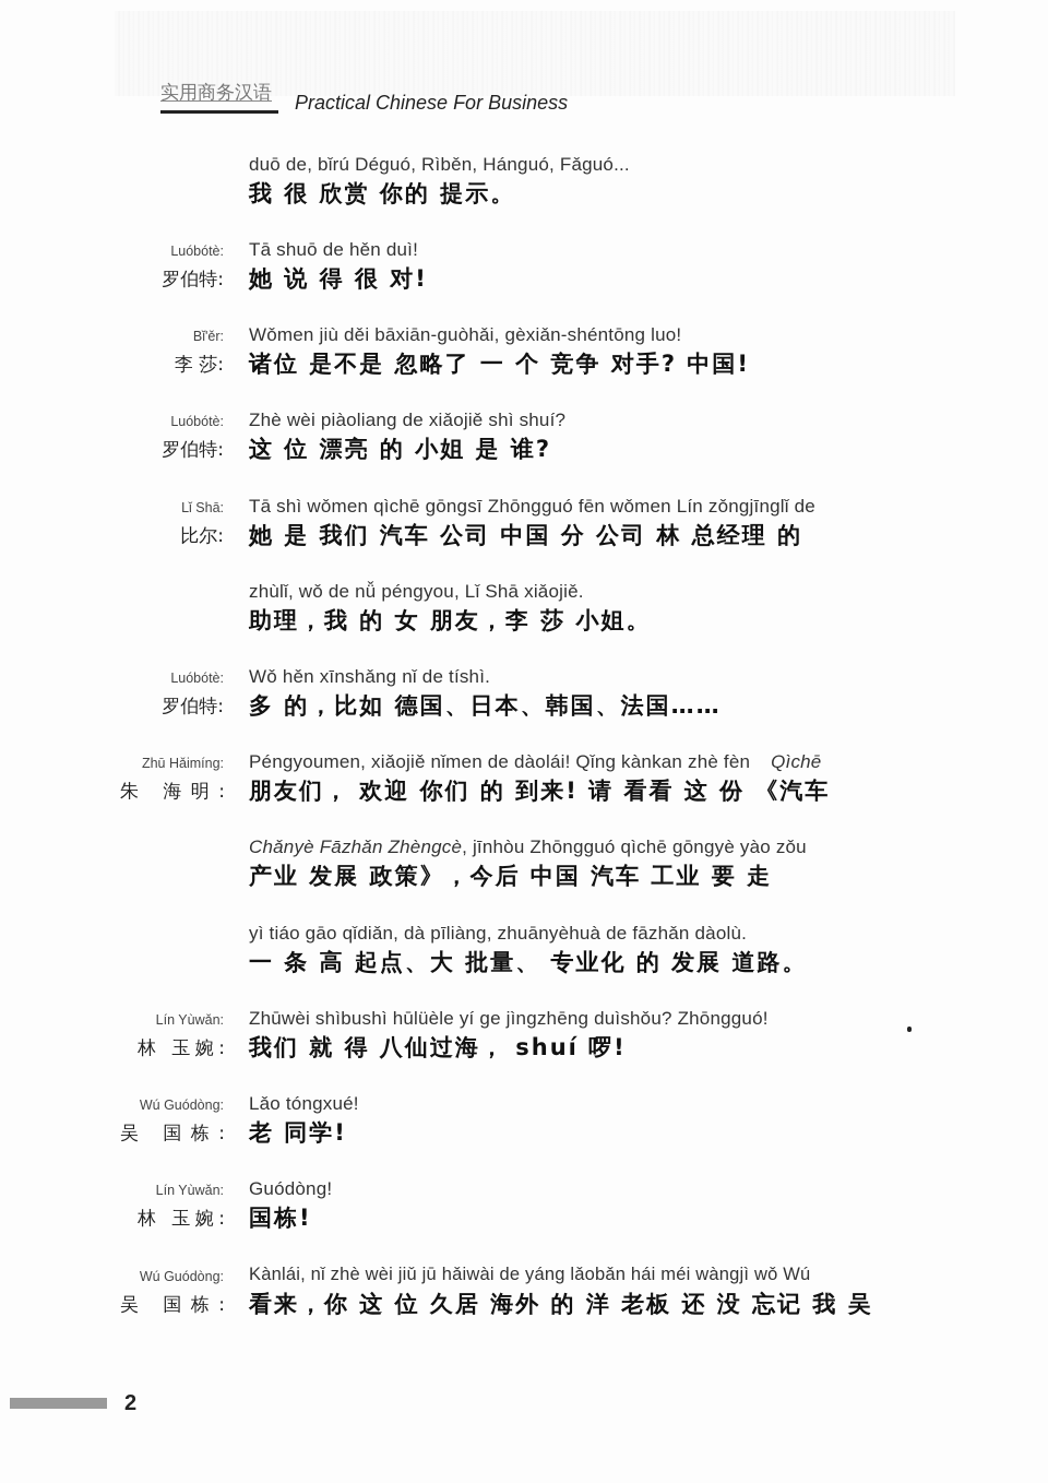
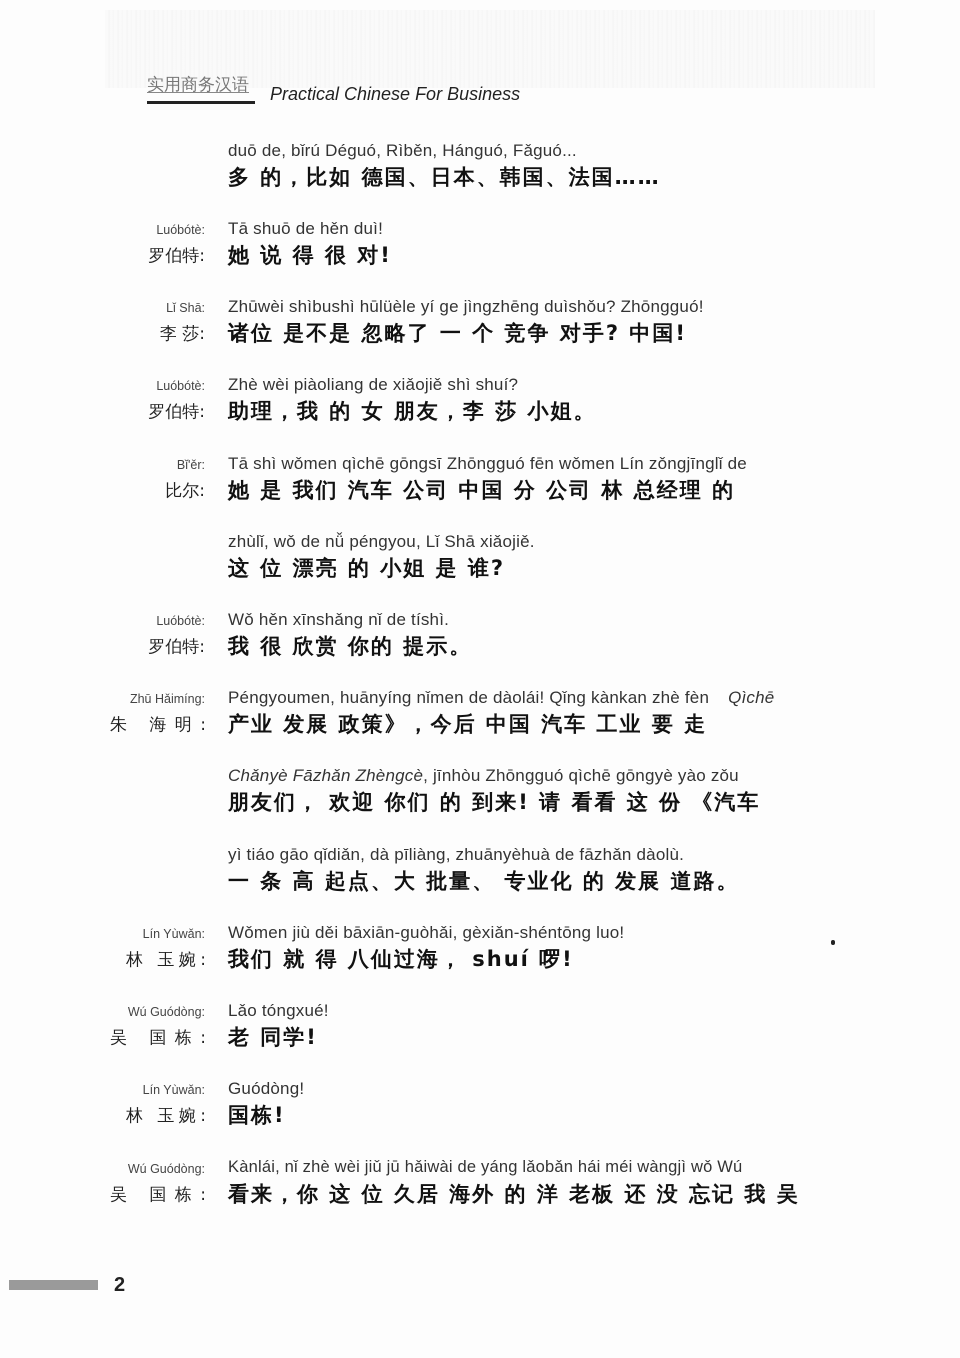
  实用商务汉语
  Practical Chinese For Business
  duō de, bǐrú Déguó, Rìběn, Hánguó, Fǎguó...
- 我 很 欣赏 你的 提示。
+ 多 的，比如 德国、日本、韩国、法国……
  Luóbótè:
  罗伯特:
  Tā shuō de hěn duì!
  她 说 得 很 对!
- Bǐ'ěr:
+ Lǐ Shā:
  李 莎:
- Wǒmen jiù děi bāxiān-guòhǎi, gèxiǎn-shéntōng luo!
+ Zhūwèi shìbushì hūlüèle yí ge jìngzhēng duìshǒu? Zhōngguó!
  诸位 是不是 忽略了 一 个 竞争 对手? 中国!
  Luóbótè:
  罗伯特:
  Zhè wèi piàoliang de xiǎojiě shì shuí?
- 这 位 漂亮 的 小姐 是 谁?
+ 助理，我 的 女 朋友，李 莎 小姐。
- Lǐ Shā:
+ Bǐ'ěr:
  比尔:
  Tā shì wǒmen qìchē gōngsī Zhōngguó fēn wǒmen Lín zǒngjīnglǐ de
  她 是 我们 汽车 公司 中国 分 公司 林 总经理 的
  zhùlǐ, wǒ de nǚ péngyou, Lǐ Shā xiǎojiě.
- 助理，我 的 女 朋友，李 莎 小姐。
+ 这 位 漂亮 的 小姐 是 谁?
  Luóbótè:
  罗伯特:
  Wǒ hěn xīnshǎng nǐ de tíshì.
- 多 的，比如 德国、日本、韩国、法国……
+ 我 很 欣赏 你的 提示。
  Zhū Hǎimíng:
  朱 海明:
- Péngyoumen, xiǎojiě nǐmen de dàolái! Qǐng kànkan zhè fèn Qìchē
+ Péngyoumen, huānyíng nǐmen de dàolái! Qǐng kànkan zhè fèn Qìchē
- 朋友们， 欢迎 你们 的 到来! 请 看看 这 份 《汽车
+ 产业 发展 政策》，今后 中国 汽车 工业 要 走
  Chǎnyè Fāzhǎn Zhèngcè, jīnhòu Zhōngguó qìchē gōngyè yào zǒu
- 产业 发展 政策》，今后 中国 汽车 工业 要 走
+ 朋友们， 欢迎 你们 的 到来! 请 看看 这 份 《汽车
  yì tiáo gāo qǐdiǎn, dà pīliàng, zhuānyèhuà de fāzhǎn dàolù.
  一 条 高 起点、大 批量、 专业化 的 发展 道路。
  Lín Yùwǎn:
  林 玉婉:
- Zhūwèi shìbushì hūlüèle yí ge jìngzhēng duìshǒu? Zhōngguó!
+ Wǒmen jiù děi bāxiān-guòhǎi, gèxiǎn-shéntōng luo!
  我们 就 得 八仙过海， shuí 啰!
  Wú Guódòng:
  吴 国栋:
  Lǎo tóngxué!
  老 同学!
  Lín Yùwǎn:
  林 玉婉:
  Guódòng!
  国栋!
  Wú Guódòng:
  吴 国栋:
  Kànlái, nǐ zhè wèi jiǔ jū hǎiwài de yáng lǎobǎn hái méi wàngjì wǒ Wú
  看来，你 这 位 久居 海外 的 洋 老板 还 没 忘记 我 吴
  2
